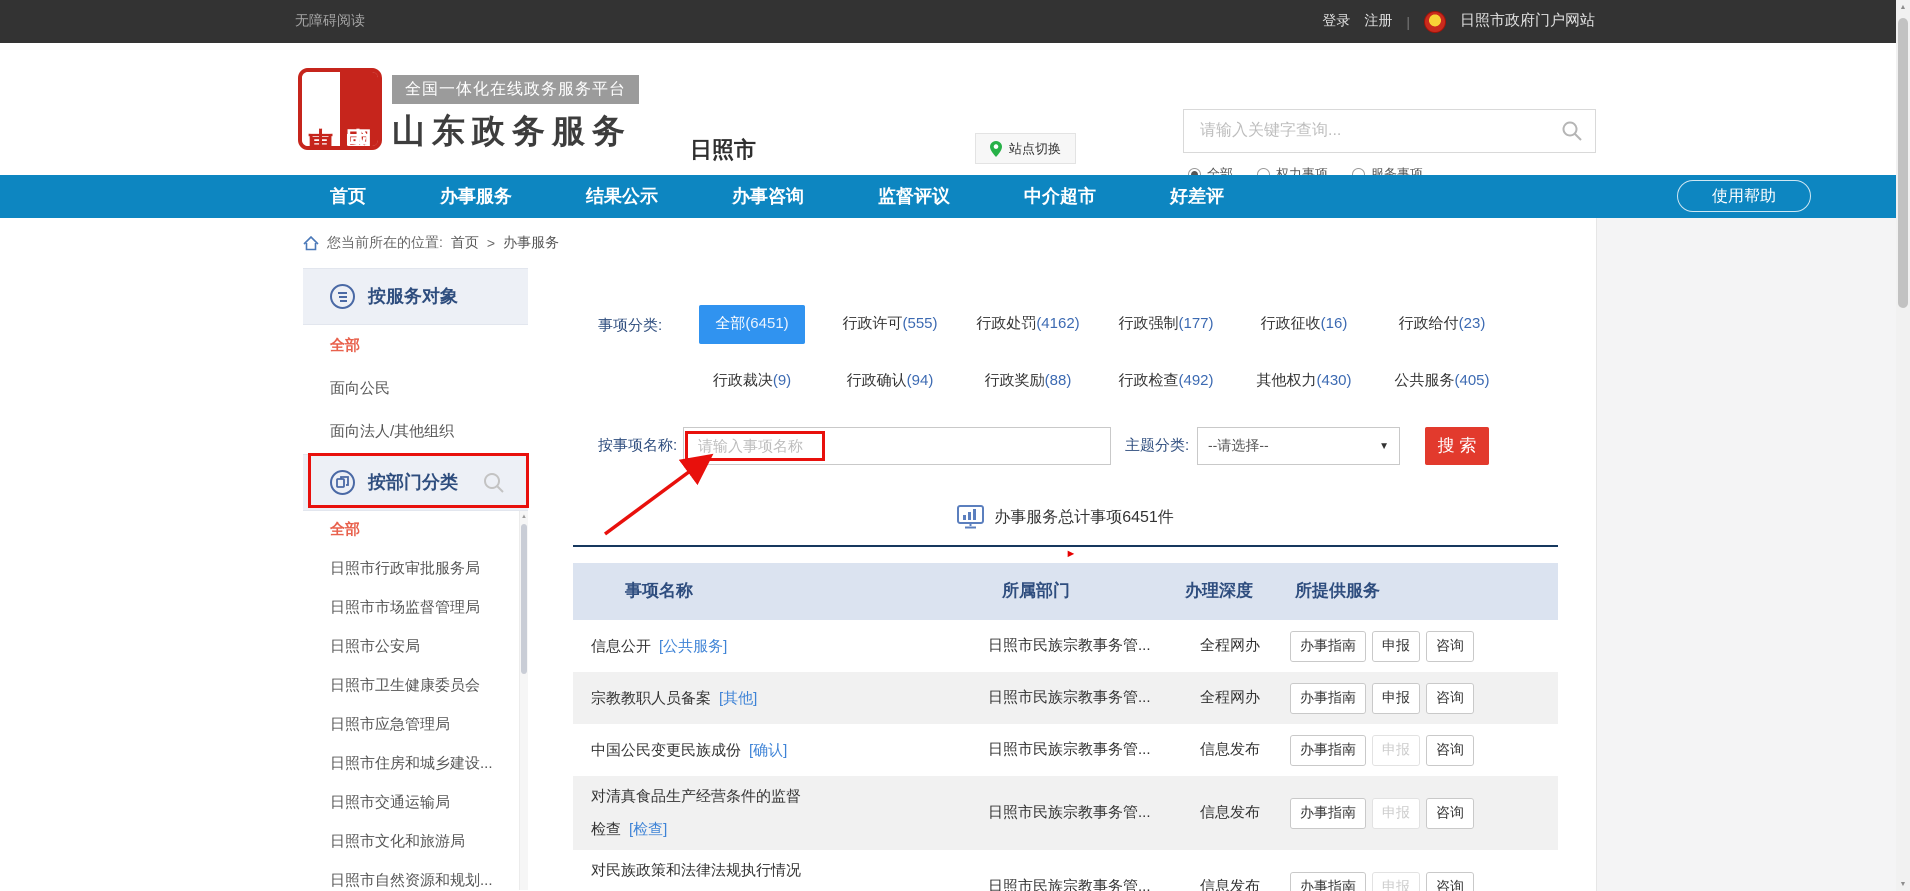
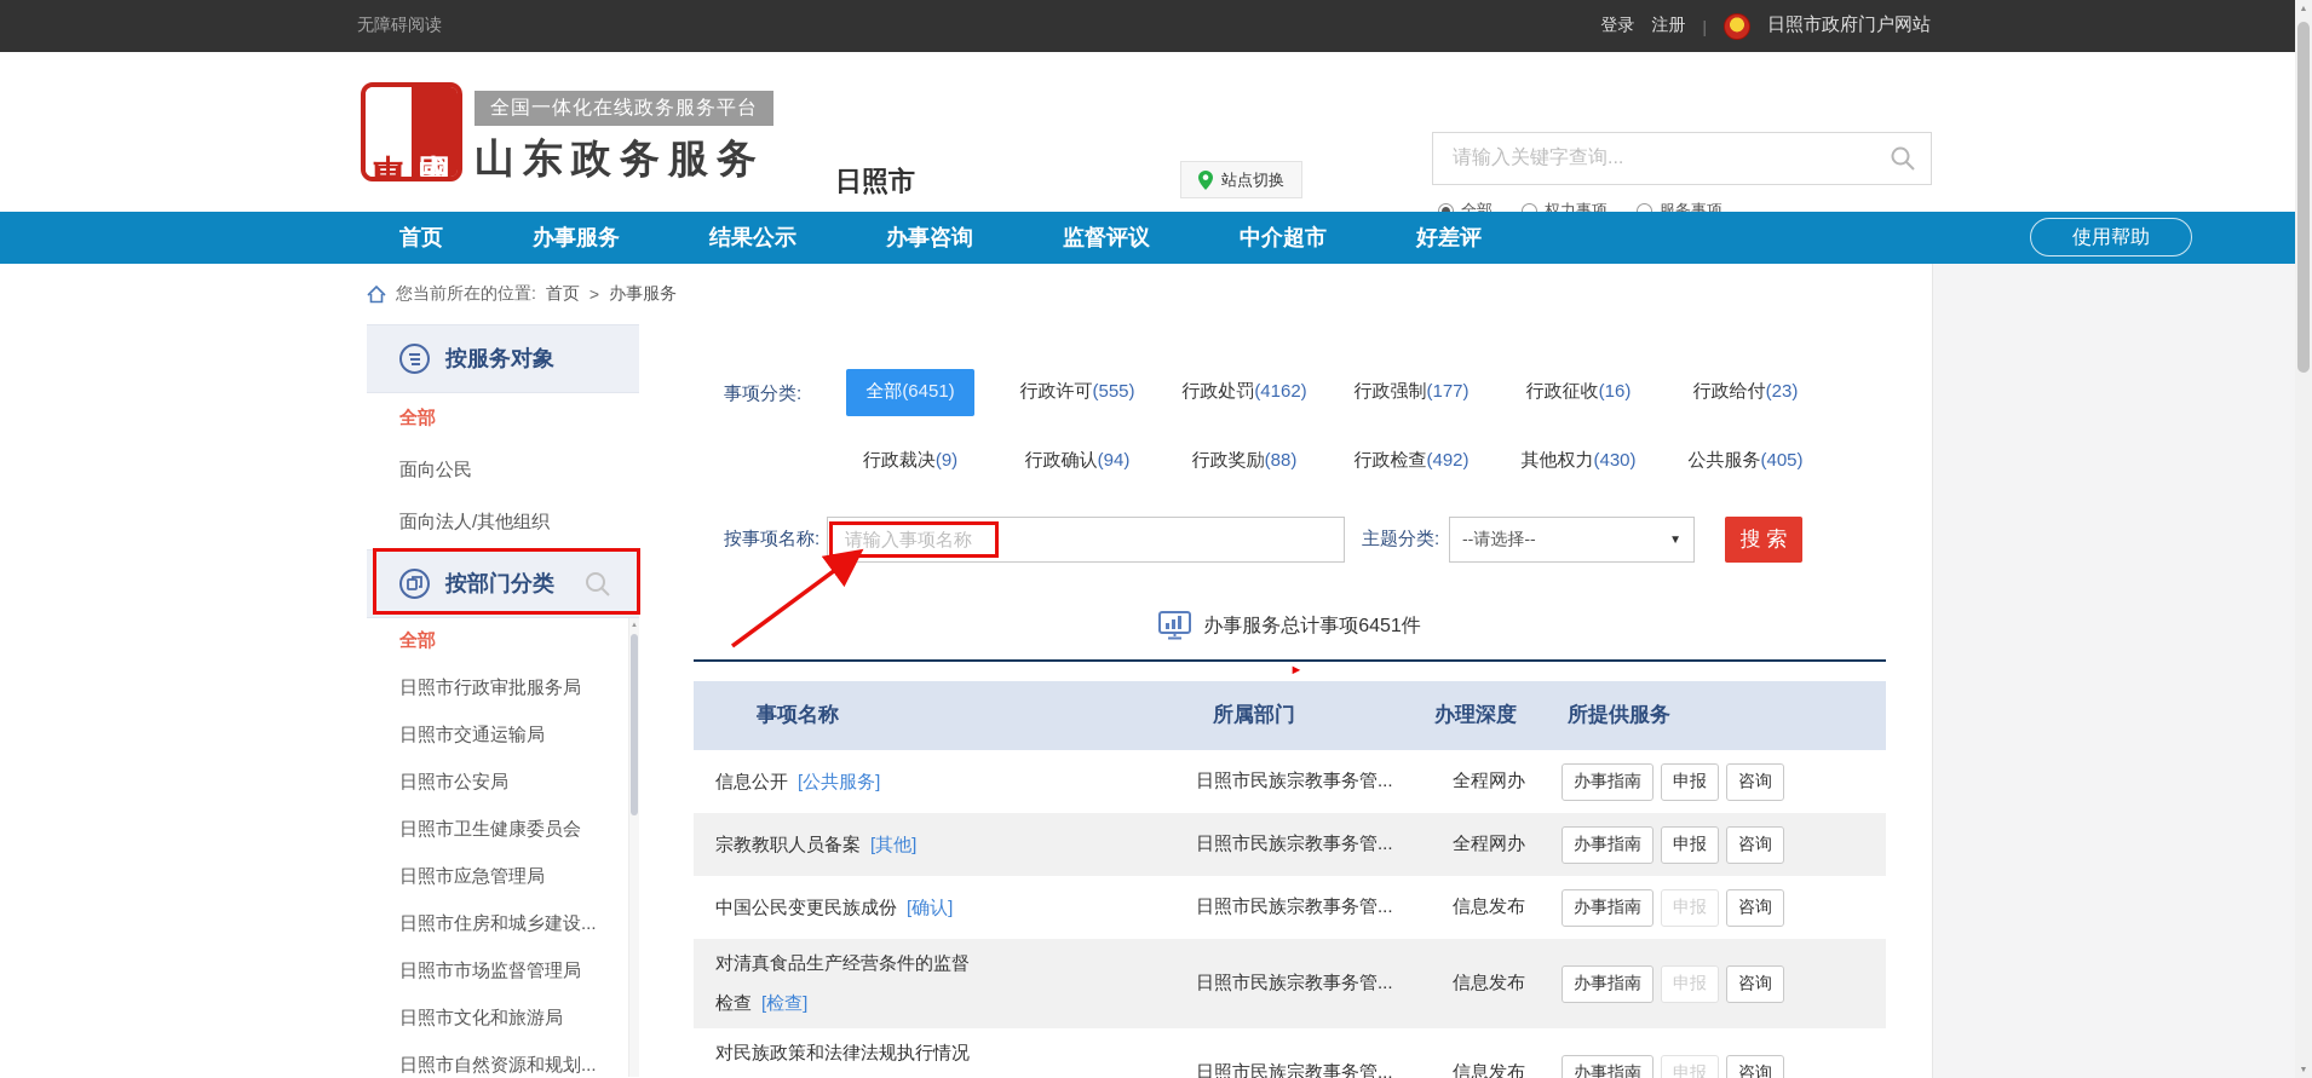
  无障碍阅读
  登录
  注册
  |
  日照市政府门户网站
  全国一体化在线政务服务平台
  山东政务服务
  日照市
  站点切换
  请输入关键字查询...
  全部
  权力事项
  服务事项
  首页
  办事服务
  结果公示
  办事咨询
  监督评议
  中介超市
  好差评
  使用帮助
  您当前所在的位置:
  首页
  >
  办事服务
  按服务对象
  全部
  面向公民
  面向法人/其他组织
  按部门分类
  全部
  日照市行政审批服务局
- 日照市市场监督管理局
+ 日照市交通运输局
  日照市公安局
  日照市卫生健康委员会
  日照市应急管理局
  日照市住房和城乡建设...
- 日照市交通运输局
+ 日照市市场监督管理局
  日照市文化和旅游局
  日照市自然资源和规划...
  事项分类:
  全部(6451)
  行政许可(555)
  行政处罚(4162)
  行政强制(177)
  行政征收(16)
  行政给付(23)
  行政裁决(9)
  行政确认(94)
  行政奖励(88)
  行政检查(492)
  其他权力(430)
  公共服务(405)
  按事项名称:
  请输入事项名称
  主题分类:
  --请选择--
  ▼
  搜 索
  办事服务总计事项6451件
  ►
  事项名称
  所属部门
  办理深度
  所提供服务
  信息公开 [公共服务]
  日照市民族宗教事务管...
  全程网办
  办事指南
  申报
  咨询
  宗教教职人员备案 [其他]
  日照市民族宗教事务管...
  全程网办
  办事指南
  申报
  咨询
  中国公民变更民族成份 [确认]
  日照市民族宗教事务管...
  信息发布
  办事指南
  申报
  咨询
  对清真食品生产经营条件的监督检查 [检查]
  日照市民族宗教事务管...
  信息发布
  办事指南
  申报
  咨询
  对民族政策和法律法规执行情况
  日照市民族宗教事务管...
  信息发布
  办事指南
  申报
  咨询
